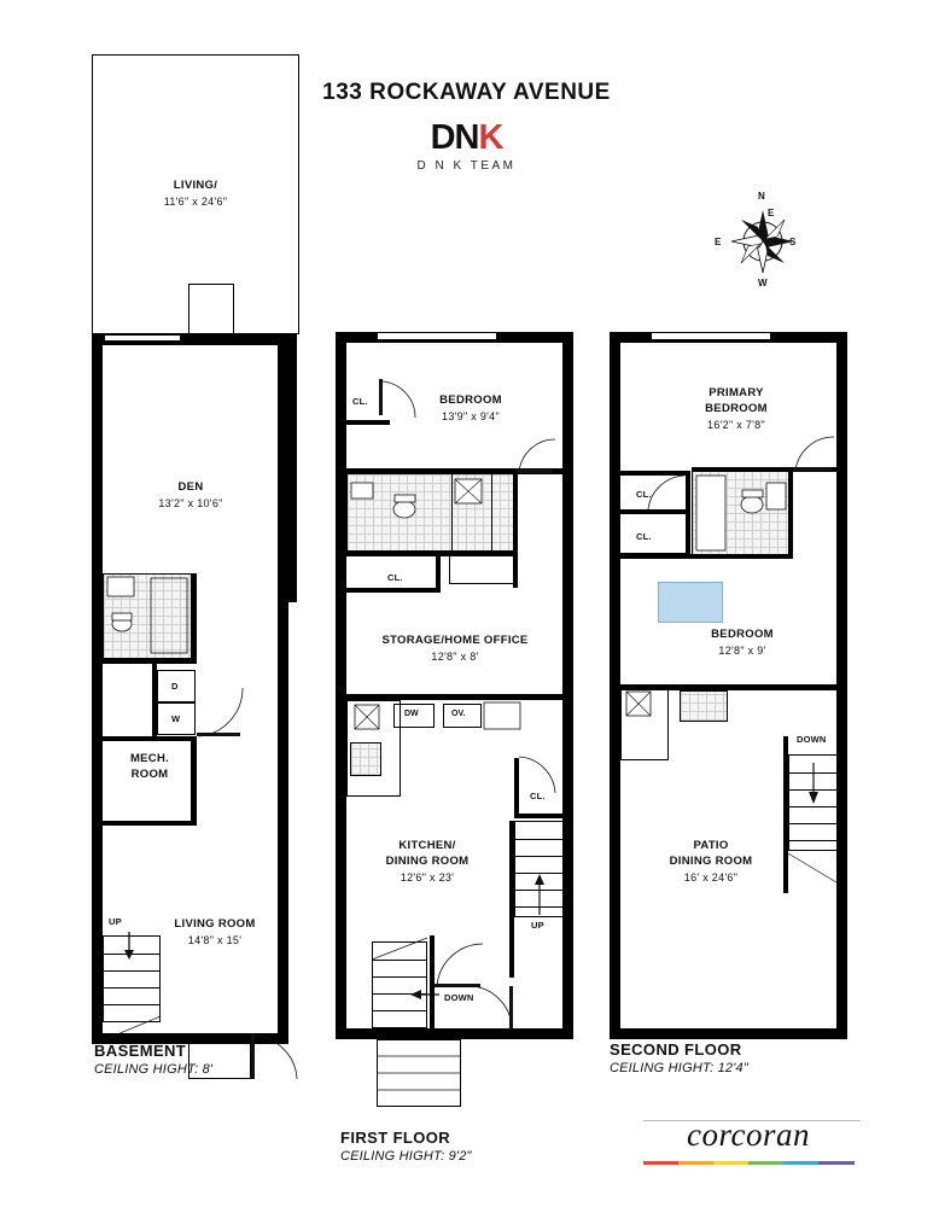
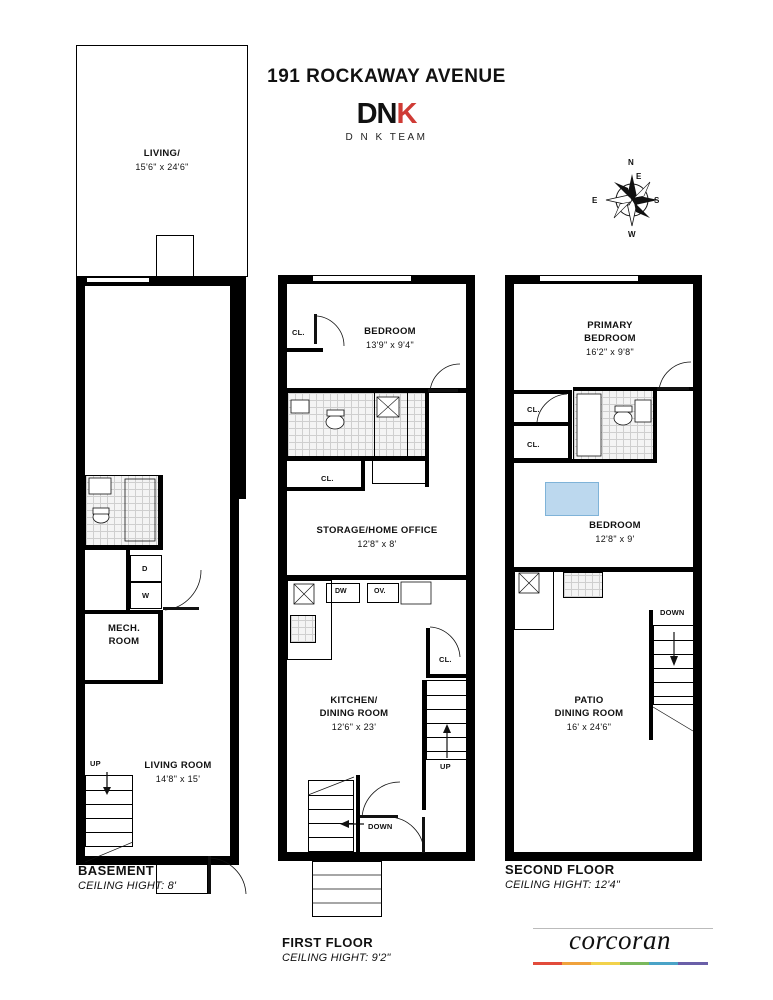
- 133 ROCKAWAY AVENUE
+ 191 ROCKAWAY AVENUE
  DNK
  D N K TEAM
  N
  S
  W
  E
  E
  LIVING/
- 11'6" x 24'6"
+ 15'6" x 24'6"
- DEN
- 13'2" x 10'6"
  D
  W
  MECH.
  ROOM
  LIVING ROOM
  14'8" x 15'
  UP
  BASEMENT
  CEILING HIGHT: 8'
  BEDROOM
  13'9" x 9'4"
  CL.
  CL.
  STORAGE/HOME OFFICE
  12'8" x 8'
  KITCHEN/
  DINING ROOM
  12'6" x 23'
  CL.
  UP
  DOWN
  FIRST FLOOR
  CEILING HIGHT: 9'2"
  PRIMARY
  BEDROOM
- 16'2" x 7'8"
+ 16'2" x 9'8"
  CL.
  CL.
  BEDROOM
  12'8" x 9'
  DOWN
  PATIO
  DINING ROOM
  16' x 24'6"
  SECOND FLOOR
  CEILING HIGHT: 12'4"
  corcoran
